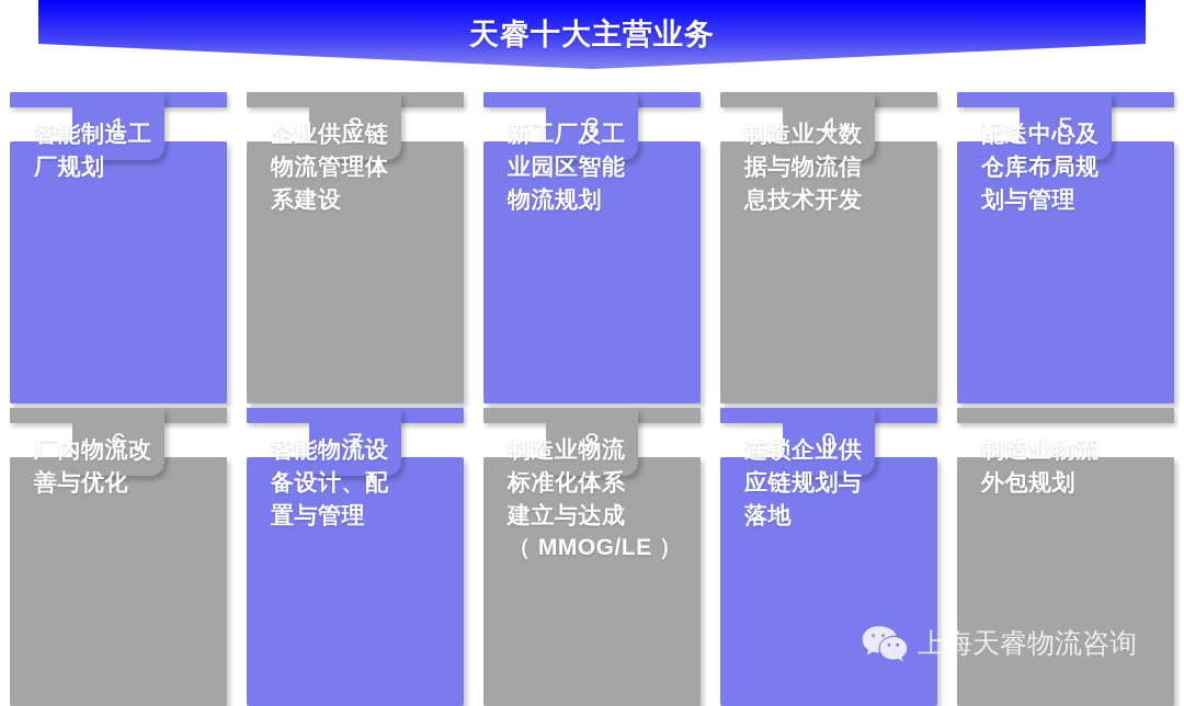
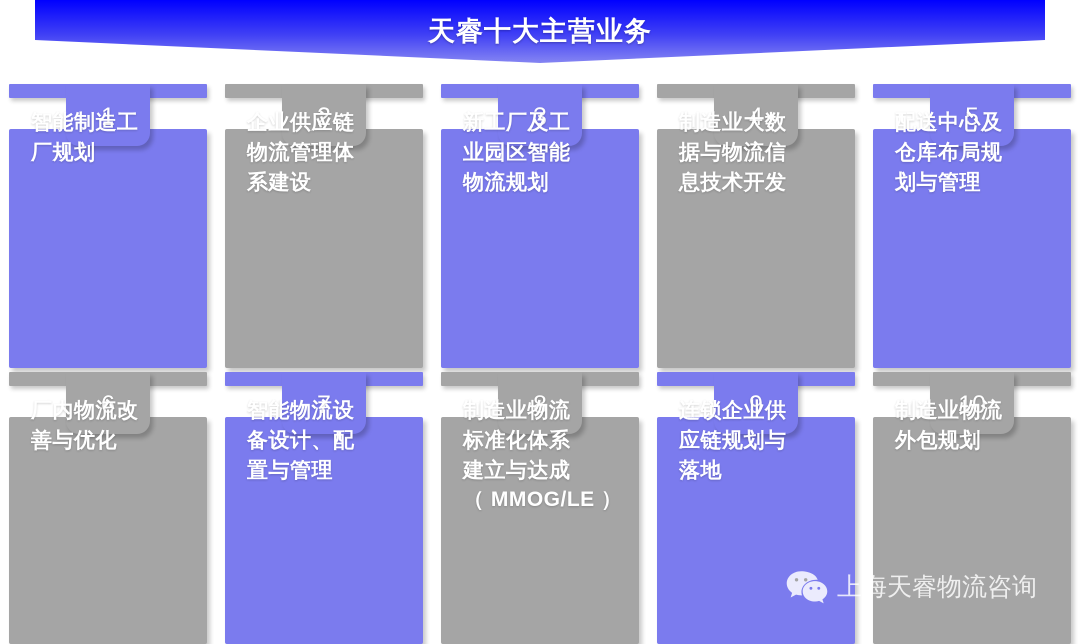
  天睿十大主营业务
  1
  智能制造工
  厂规划
  2
  企业供应链
  物流管理体
  系建设
  3
  新工厂及工
  业园区智能
  物流规划
  4
  制造业大数
  据与物流信
  息技术开发
  5
  配送中心及
  仓库布局规
  划与管理
  6
  厂内物流改
  善与优化
  7
  智能物流设
  备设计、配
  置与管理
  8
  制造业物流
  标准化体系
  建立与达成
  （ MMOG/LE ）
  9
  连锁企业供
  应链规划与
  落地
+ 10
  制造业物流
  外包规划
  上海天睿物流咨询
